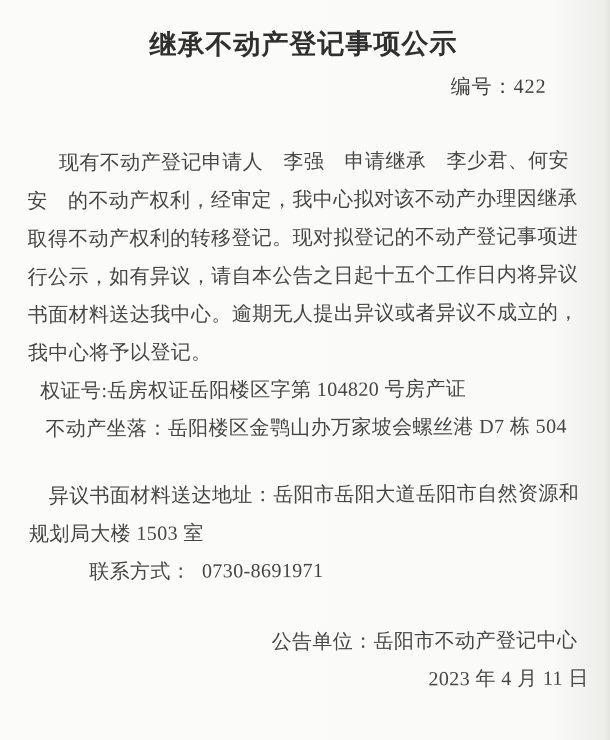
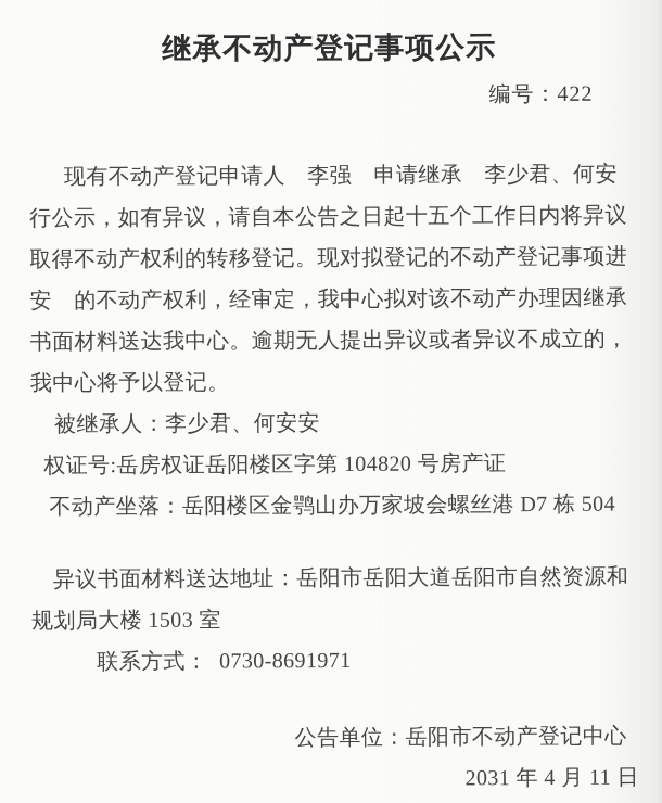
  继承不动产登记事项公示
  编号：422
  现有不动产登记申请人 李强 申请继承 李少君、何安
- 安 的不动产权利，经审定，我中心拟对该不动产办理因继承
+ 行公示，如有异议，请自本公告之日起十五个工作日内将异议
  取得不动产权利的转移登记。现对拟登记的不动产登记事项进
- 行公示，如有异议，请自本公告之日起十五个工作日内将异议
+ 安 的不动产权利，经审定，我中心拟对该不动产办理因继承
  书面材料送达我中心。逾期无人提出异议或者异议不成立的，
  我中心将予以登记。
+ 被继承人：李少君、何安安
  权证号:岳房权证岳阳楼区字第 104820 号房产证
  不动产坐落：岳阳楼区金鹗山办万家坡会螺丝港 D7 栋 504
  异议书面材料送达地址：岳阳市岳阳大道岳阳市自然资源和
  规划局大楼 1503 室
  联系方式： 0730-8691971
  公告单位：岳阳市不动产登记中心
- 2023 年 4 月 11 日
+ 2031 年 4 月 11 日
